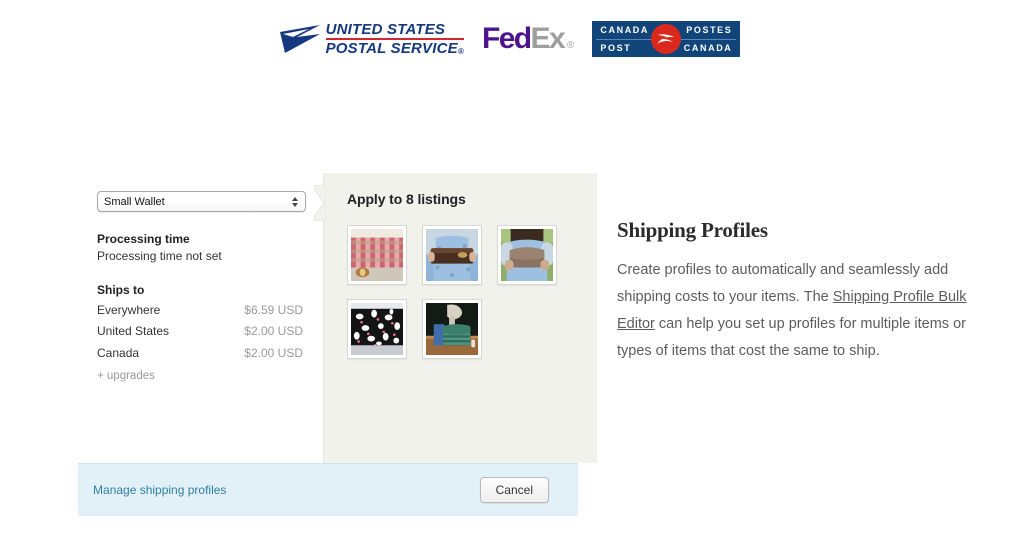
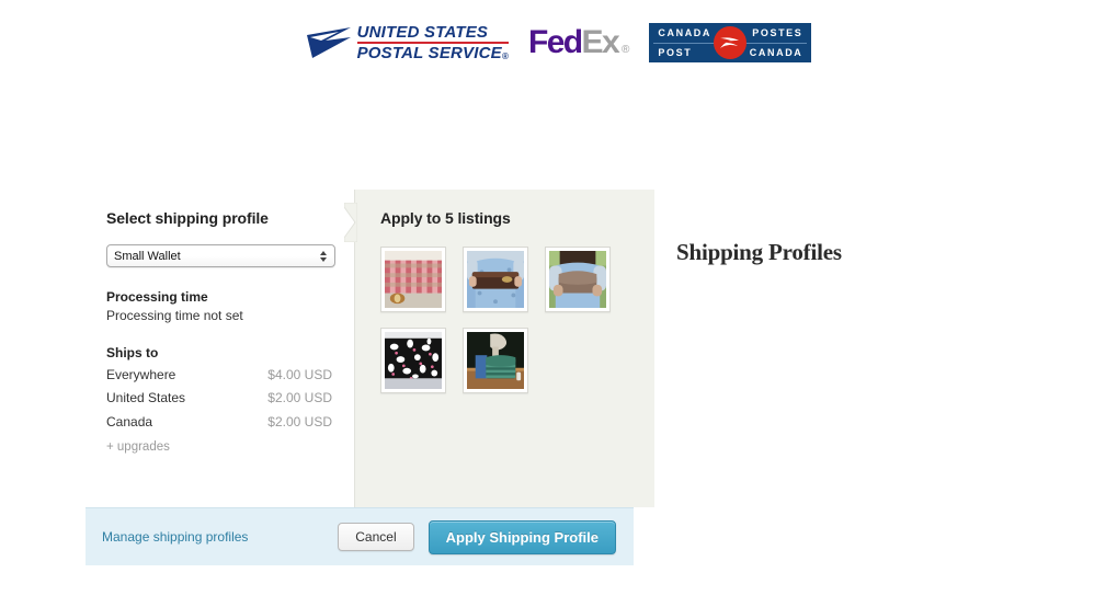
  UNITED STATES
  POSTAL SERVICE®
  Fed
  Ex
  ®
  CANADA
  POSTES
  POST
  CANADA
+ Select shipping profile
  Small Wallet
  Processing time
  Processing time not set
  Ships to
  Everywhere
- $6.59 USD
+ $4.00 USD
  United States
  $2.00 USD
  Canada
  $2.00 USD
  + upgrades
- Apply to 8 listings
+ Apply to 5 listings
  Manage shipping profiles
  Cancel
+ Apply Shipping Profile
  Shipping Profiles
- Create profiles to automatically and seamlessly add shipping costs to your items. The Shipping Profile Bulk Editor can help you set up profiles for multiple items or types of items that cost the same to ship.
